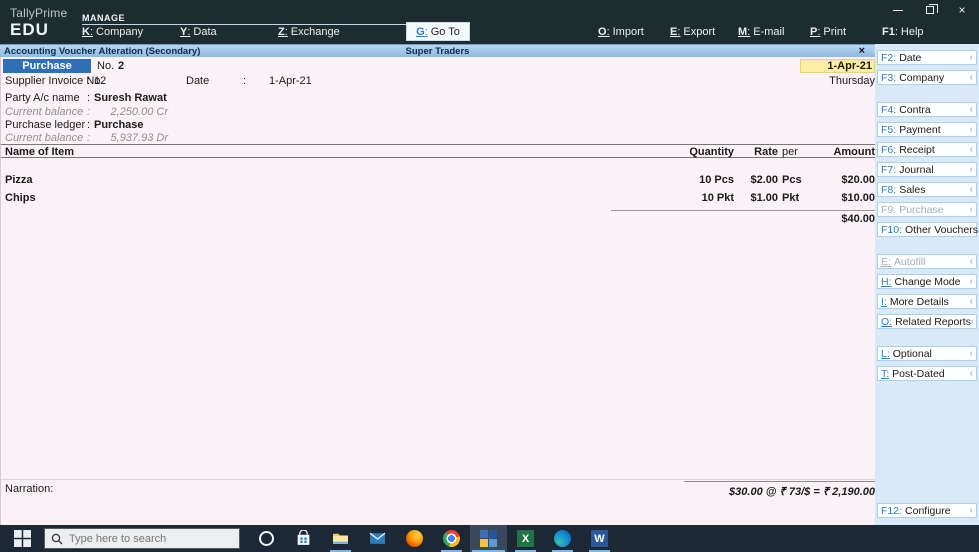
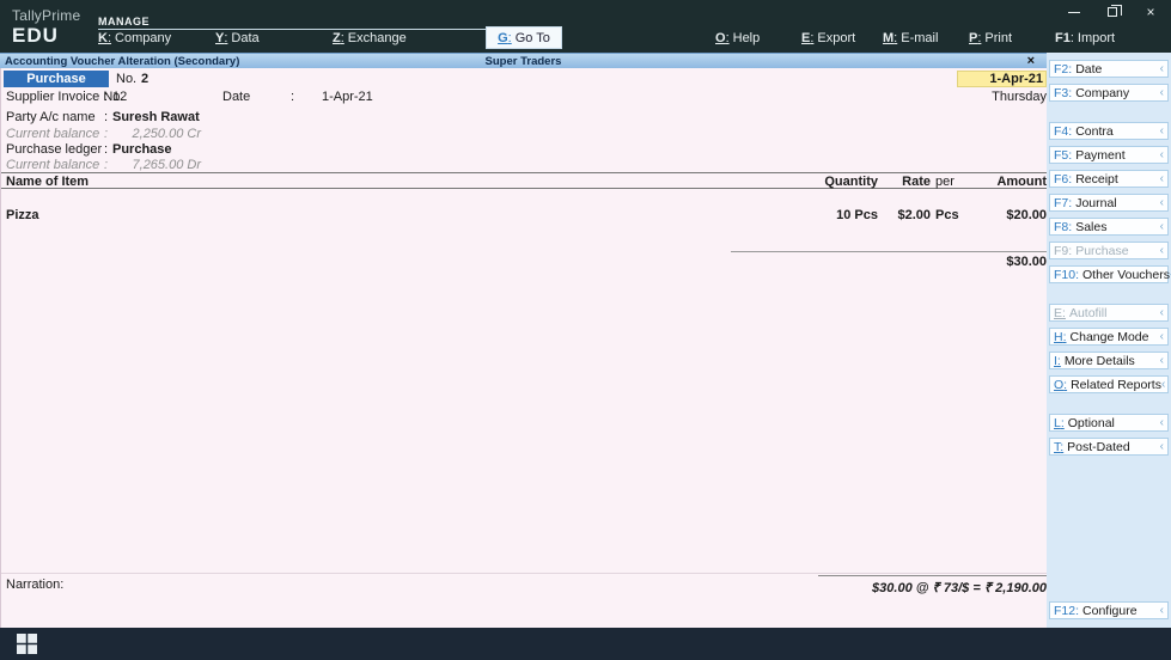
  TallyPrime
  EDU
  MANAGE
  K Company
  Y Data
  Z Exchange
  G Go To
- O Import
+ O Help
  E Export
  M E-mail
  P Print
- F1 Help
+ F1 Import
  ×
  Accounting Voucher Alteration (Secondary)
  Super Traders
  ×
  Purchase
  No.
  2
  1-Apr-21
  Thursday
  Supplier Invoice No.
  12
  Date
  1-Apr-21
  Party A/c name
  Suresh Rawat
  Current balance
  2,250.00 Cr
  Purchase ledger
  Purchase
  Current balance
- 5,937.93 Dr
+ 7,265.00 Dr
  Name of Item
  Quantity
  Rate
  per
  Amount
  Pizza
  10 Pcs
  $2.00
  Pcs
  $20.00
- Chips
- 10 Pkt
- $1.00
- Pkt
- $10.00
- $40.00
+ $30.00
  Narration:
  $30.00 @ ₹ 73/$ = ₹ 2,190.00
  F2
  Date
  ‹
  F3
  Company
  ‹
  F4
  Contra
  ‹
  F5
  Payment
  ‹
  F6
  Receipt
  ‹
  F7
  Journal
  ‹
  F8
  Sales
  ‹
  F9
  Purchase
  ‹
  F10
  Other Vouchers
  E
  Autofill
  ‹
  H
  Change Mode
  ‹
  I
  More Details
  ‹
  O
  Related Reports
  ‹
  L
  Optional
  ‹
  T
  Post-Dated
  ‹
  F12
  Configure
  ‹
- Type here to search
- X
- W
